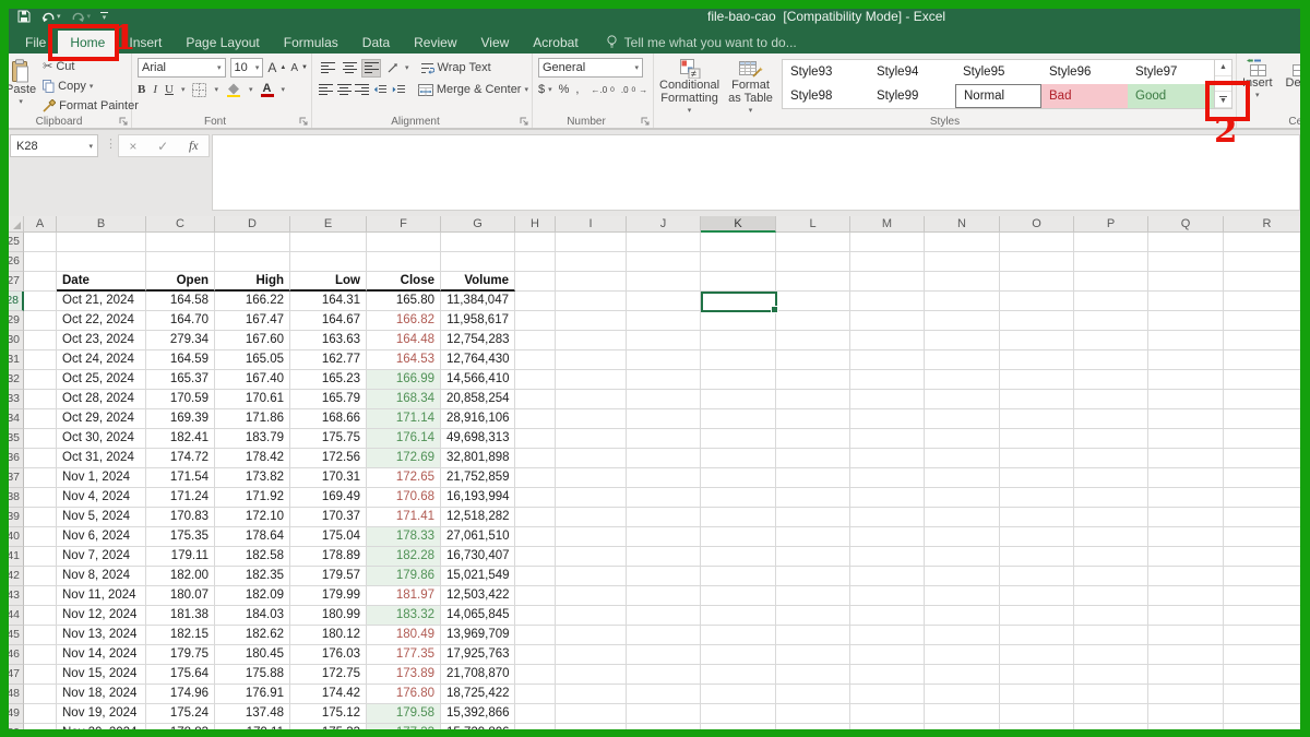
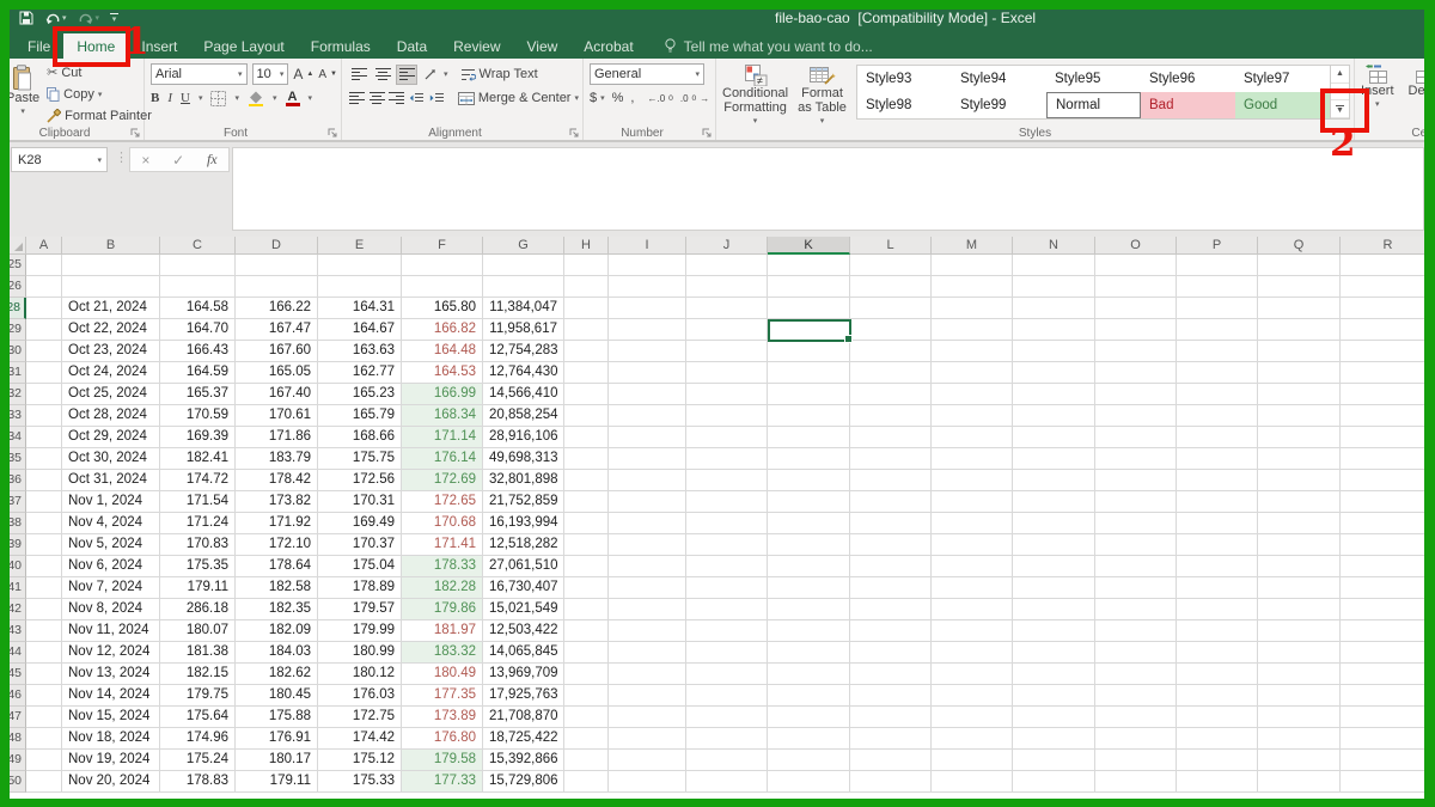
  file-bao-cao [Compatibility Mode] - Excel
  File
  Home
  Insert
  Page Layout
  Formulas
  Data
  Review
  View
  Acrobat
  Tell me what you want to do...
  Paste
  ✂
  Cut
  Copy
  Format Painter
  Clipboard
  Arial
  10
  A
  A
  B
  I
  U
  A
  Font
  Wrap Text
  Merge & Center
  Alignment
  General
  $
  %
  ,
  ←.0
  .0
  →
  Number
  ≠
  Conditional Formatting
  Format as Table
  Style93
  Style94
  Style95
  Style96
  Style97
  Style98
  Style99
  Normal
  Bad
  Good
  Styles
  Insert
  Cell
  K28
  ⋮
  ×
  ✓
  fx
  A
  B
  C
  D
  E
  F
  G
  H
  I
  J
  K
  L
  M
  N
  O
  P
  Q
  R
  25
  26
- 27
- Date
- Open
- High
- Low
- Close
- Volume
  28
  Oct 21, 2024
  164.58
  166.22
  164.31
  165.80
  11,384,047
  29
  Oct 22, 2024
  164.70
  167.47
  164.67
  166.82
  11,958,617
  30
  Oct 23, 2024
- 279.34
+ 166.43
  167.60
  163.63
  164.48
  12,754,283
  31
  Oct 24, 2024
  164.59
  165.05
  162.77
  164.53
  12,764,430
  32
  Oct 25, 2024
  165.37
  167.40
  165.23
  166.99
  14,566,410
  33
  Oct 28, 2024
  170.59
  170.61
  165.79
  168.34
  20,858,254
  34
  Oct 29, 2024
  169.39
  171.86
  168.66
  171.14
  28,916,106
  35
  Oct 30, 2024
  182.41
  183.79
  175.75
  176.14
  49,698,313
  36
  Oct 31, 2024
  174.72
  178.42
  172.56
  172.69
  32,801,898
  37
  Nov 1, 2024
  171.54
  173.82
  170.31
  172.65
  21,752,859
  38
  Nov 4, 2024
  171.24
  171.92
  169.49
  170.68
  16,193,994
  39
  Nov 5, 2024
  170.83
  172.10
  170.37
  171.41
  12,518,282
  40
  Nov 6, 2024
  175.35
  178.64
  175.04
  178.33
  27,061,510
  41
  Nov 7, 2024
  179.11
  182.58
  178.89
  182.28
  16,730,407
  42
  Nov 8, 2024
- 182.00
+ 286.18
  182.35
  179.57
  179.86
  15,021,549
  43
  Nov 11, 2024
  180.07
  182.09
  179.99
  181.97
  12,503,422
  44
  Nov 12, 2024
  181.38
  184.03
  180.99
  183.32
  14,065,845
  45
  Nov 13, 2024
  182.15
  182.62
  180.12
  180.49
  13,969,709
  46
  Nov 14, 2024
  179.75
  180.45
  176.03
  177.35
  17,925,763
  47
  Nov 15, 2024
  175.64
  175.88
  172.75
  173.89
  21,708,870
  48
  Nov 18, 2024
  174.96
  176.91
  174.42
  176.80
  18,725,422
  49
  Nov 19, 2024
  175.24
- 137.48
+ 180.17
  175.12
  179.58
  15,392,866
  50
  Nov 20, 2024
  178.83
  179.11
  175.33
  177.33
  15,729,806
  1
  2
